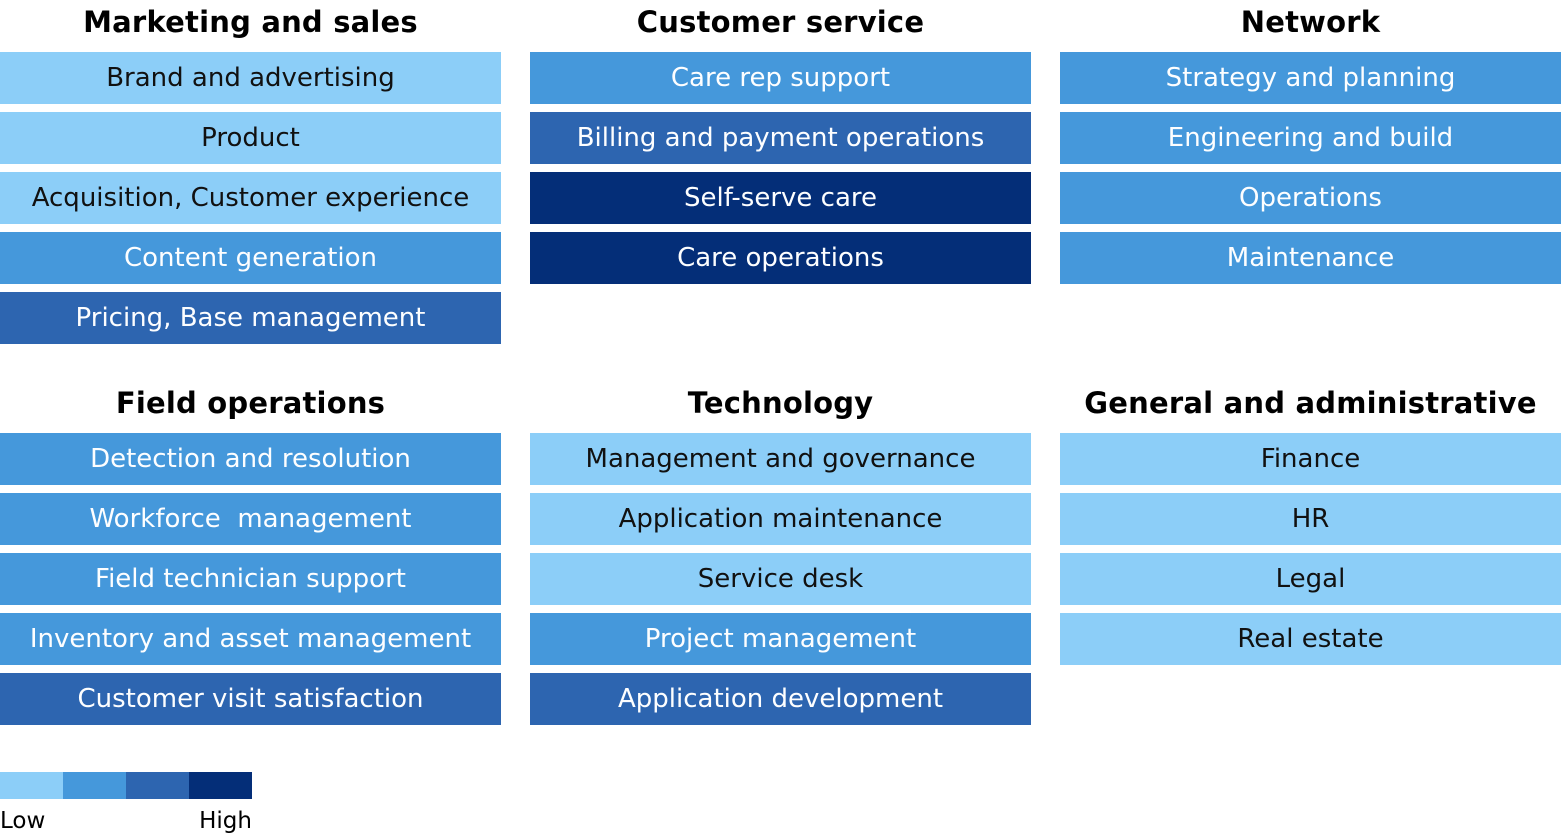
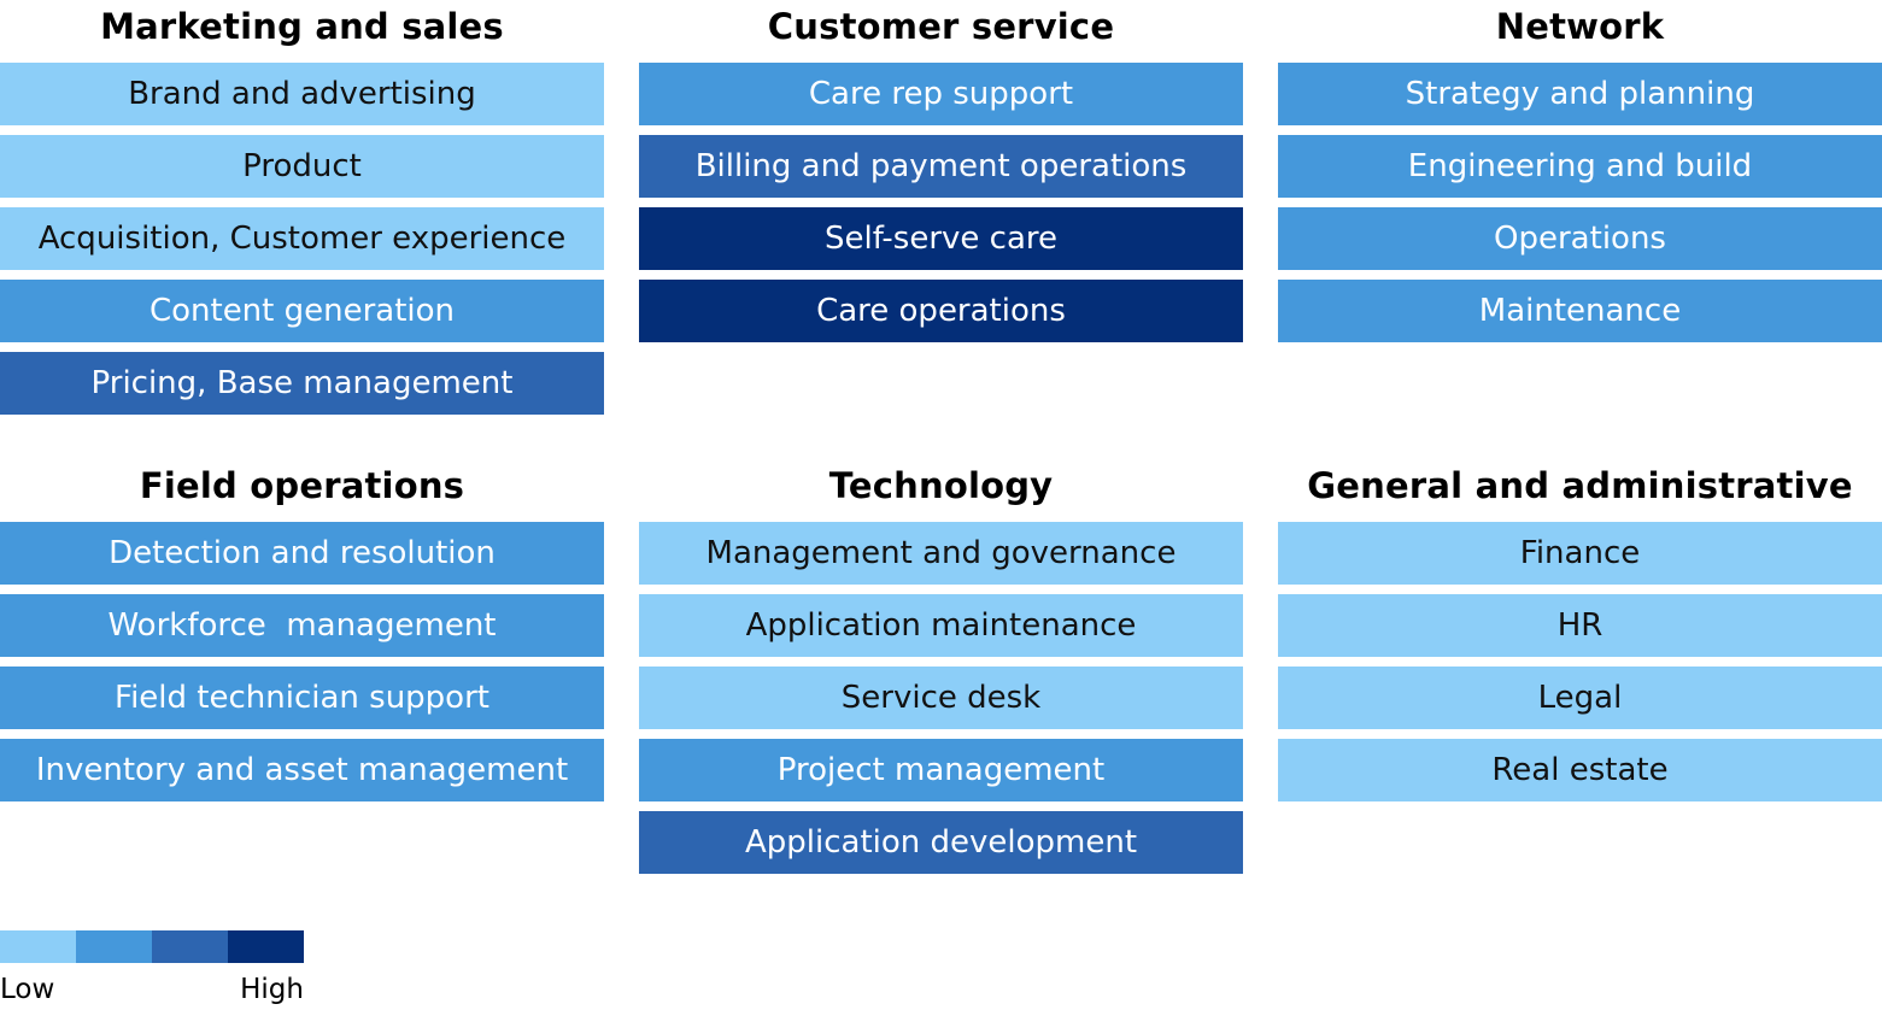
  Marketing and sales
  Brand and advertising
  Product
  Acquisition, Customer experience
  Content generation
  Pricing, Base management
  Customer service
  Care rep support
  Billing and payment operations
  Self-serve care
  Care operations
  Network
  Strategy and planning
  Engineering and build
  Operations
  Maintenance
  Field operations
  Detection and resolution
  Workforce management
  Field technician support
  Inventory and asset management
- Customer visit satisfaction
  Technology
  Management and governance
  Application maintenance
  Service desk
  Project management
  Application development
  General and administrative
  Finance
  HR
  Legal
  Real estate
  Low
  High
